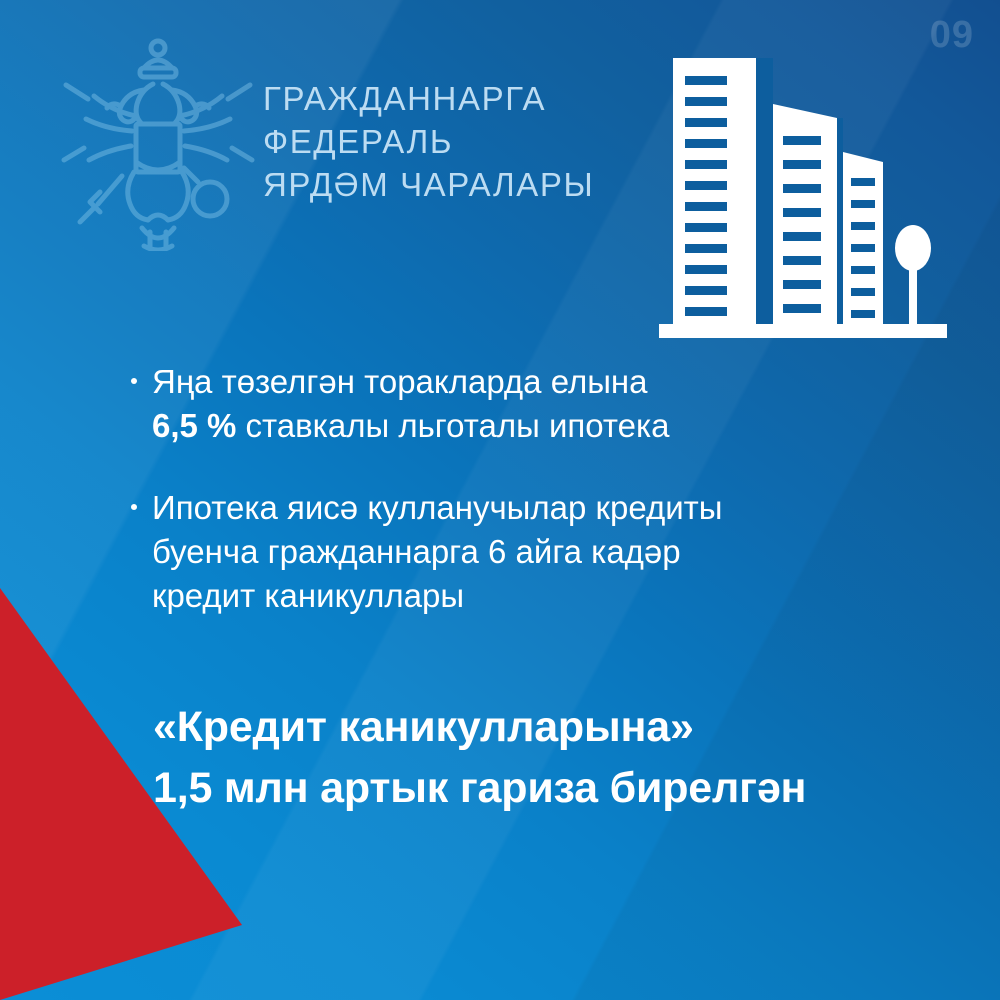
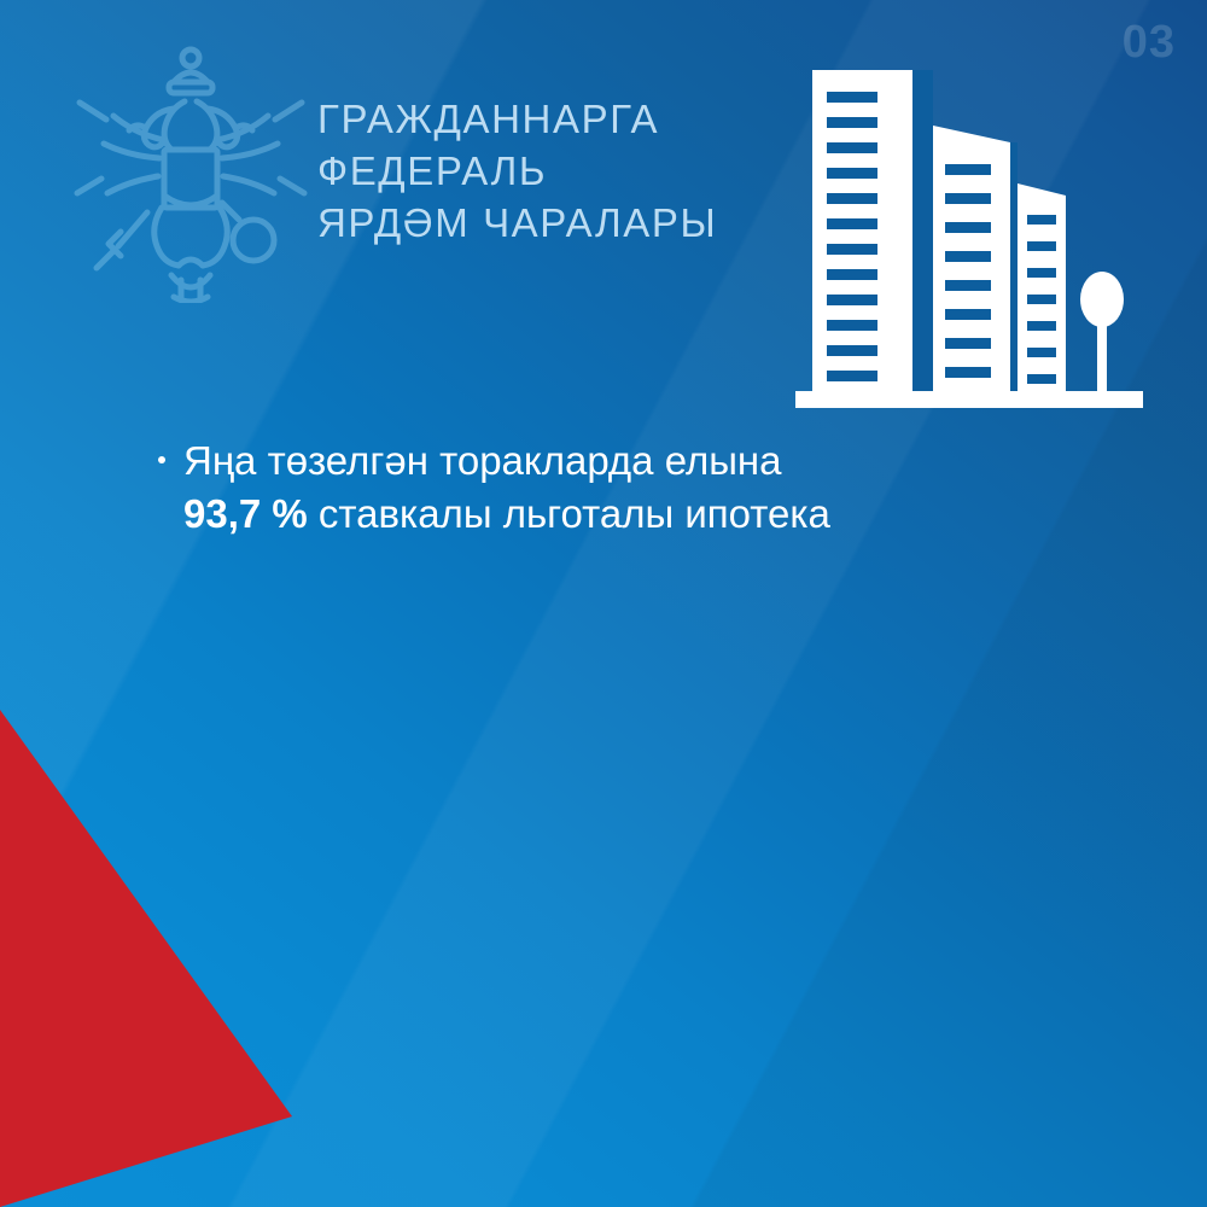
- 09
+ 03
  ГРАЖДАННАРГА
  ФЕДЕРАЛЬ
  ЯРДӘМ ЧАРАЛАРЫ
  Яңа төзелгән торакларда елына
- 6,5 % ставкалы льготалы ипотека
+ 93,7 % ставкалы льготалы ипотека
- Ипотека яисә кулланучылар кредиты
- буенча гражданнарга 6 айга кадәр
- кредит каникуллары
- «Кредит каникулларына»
- 1,5 млн артык гариза бирелгән
